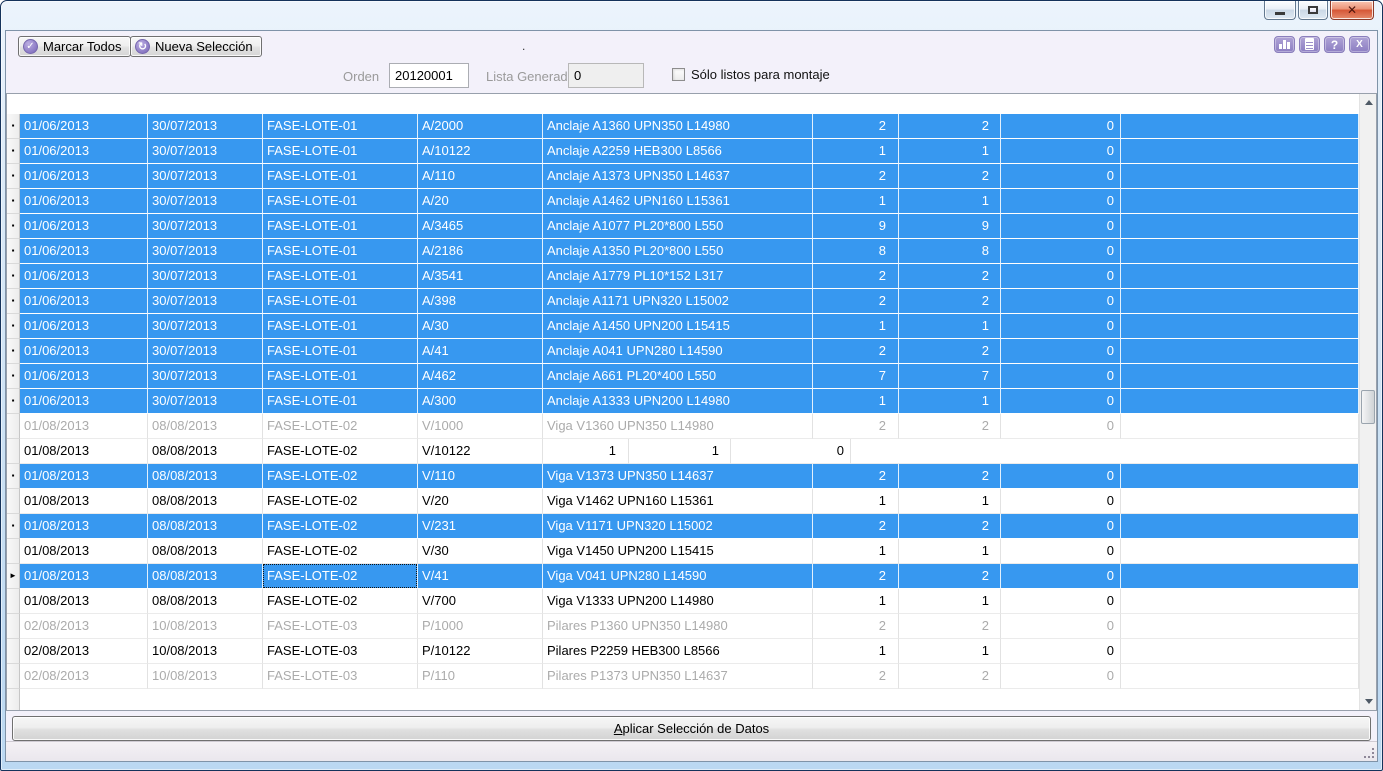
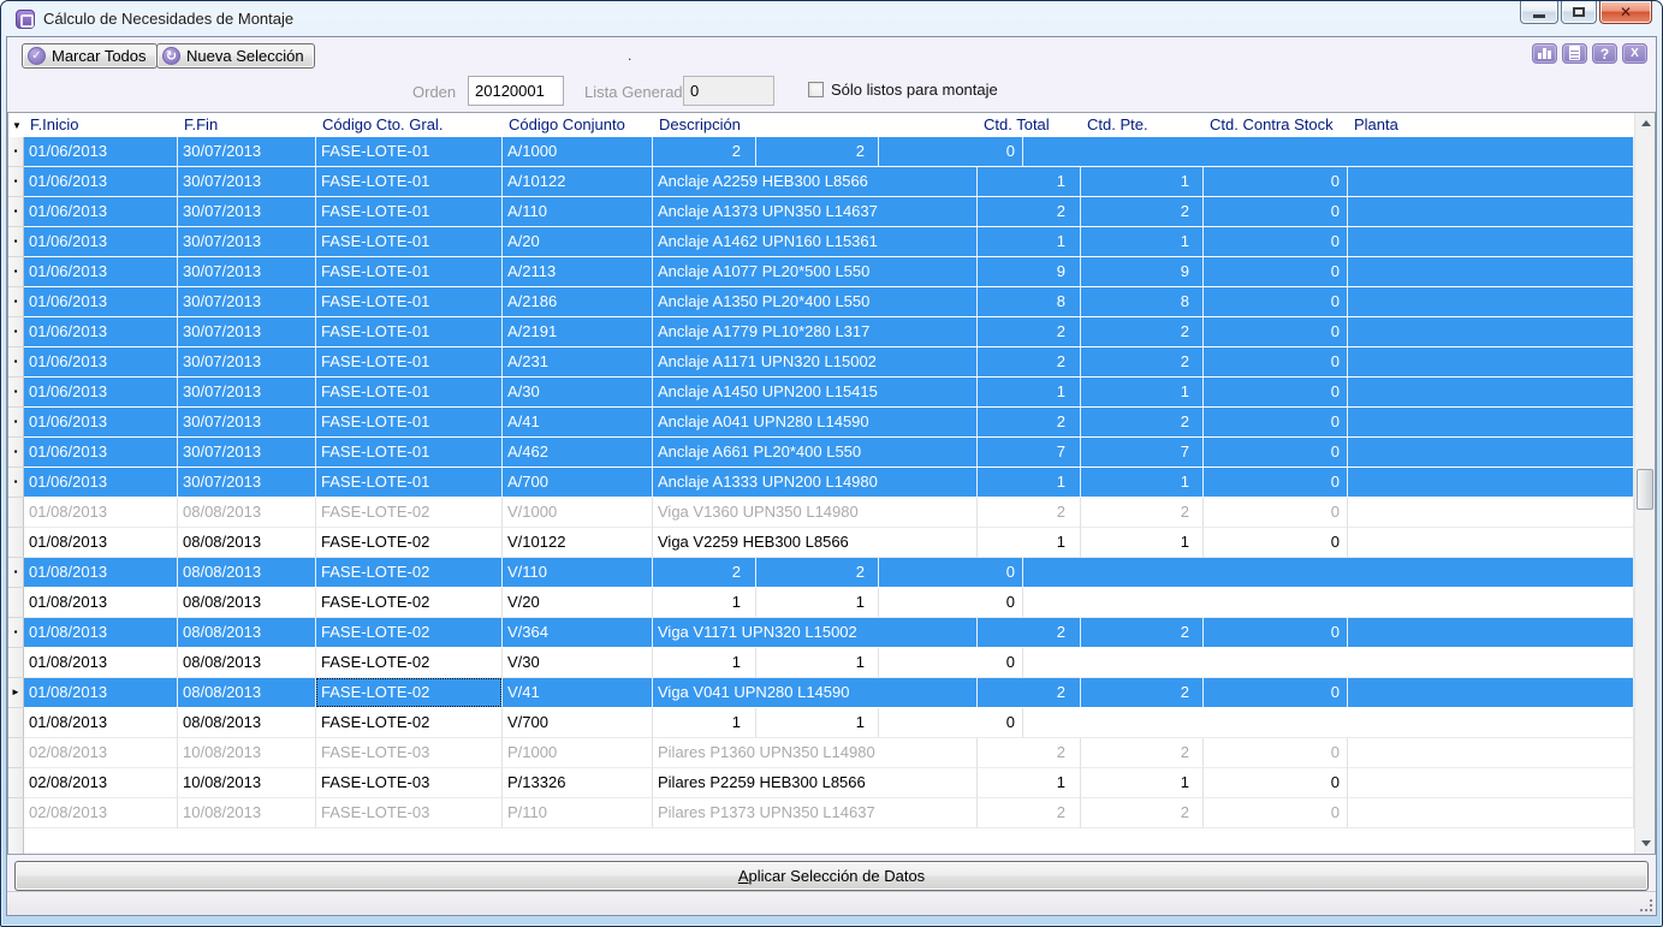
+ Cálculo de Necesidades de Montaje
  ✕
  Marcar Todos
  Nueva Selección
  .
  ?
  X
  Orden
  20120001
  Lista Generad
  0
  Sólo listos para montaje
+ ▼
+ F.Inicio
+ F.Fin
+ Código Cto. Gral.
+ Código Conjunto
+ Descripción
+ Ctd. Total
+ Ctd. Pte.
+ Ctd. Contra Stock
+ Planta
  ▪
  01/06/2013
  30/07/2013
  FASE-LOTE-01
- A/2000
+ A/1000
- Anclaje A1360 UPN350 L14980
  2
  2
  0
  ▪
  01/06/2013
  30/07/2013
  FASE-LOTE-01
  A/10122
  Anclaje A2259 HEB300 L8566
  1
  1
  0
  ▪
  01/06/2013
  30/07/2013
  FASE-LOTE-01
  A/110
  Anclaje A1373 UPN350 L14637
  2
  2
  0
  ▪
  01/06/2013
  30/07/2013
  FASE-LOTE-01
  A/20
  Anclaje A1462 UPN160 L15361
  1
  1
  0
  ▪
  01/06/2013
  30/07/2013
  FASE-LOTE-01
- A/3465
+ A/2113
- Anclaje A1077 PL20*800 L550
+ Anclaje A1077 PL20*500 L550
  9
  9
  0
  ▪
  01/06/2013
  30/07/2013
  FASE-LOTE-01
  A/2186
- Anclaje A1350 PL20*800 L550
+ Anclaje A1350 PL20*400 L550
  8
  8
  0
  ▪
  01/06/2013
  30/07/2013
  FASE-LOTE-01
- A/3541
+ A/2191
- Anclaje A1779 PL10*152 L317
+ Anclaje A1779 PL10*280 L317
  2
  2
  0
  ▪
  01/06/2013
  30/07/2013
  FASE-LOTE-01
- A/398
+ A/231
  Anclaje A1171 UPN320 L15002
  2
  2
  0
  ▪
  01/06/2013
  30/07/2013
  FASE-LOTE-01
  A/30
  Anclaje A1450 UPN200 L15415
  1
  1
  0
  ▪
  01/06/2013
  30/07/2013
  FASE-LOTE-01
  A/41
  Anclaje A041 UPN280 L14590
  2
  2
  0
  ▪
  01/06/2013
  30/07/2013
  FASE-LOTE-01
  A/462
  Anclaje A661 PL20*400 L550
  7
  7
  0
  ▪
  01/06/2013
  30/07/2013
  FASE-LOTE-01
- A/300
+ A/700
  Anclaje A1333 UPN200 L14980
  1
  1
  0
  01/08/2013
  08/08/2013
  FASE-LOTE-02
  V/1000
  Viga V1360 UPN350 L14980
  2
  2
  0
  01/08/2013
  08/08/2013
  FASE-LOTE-02
  V/10122
+ Viga V2259 HEB300 L8566
  1
  1
  0
  ▪
  01/08/2013
  08/08/2013
  FASE-LOTE-02
  V/110
- Viga V1373 UPN350 L14637
  2
  2
  0
  01/08/2013
  08/08/2013
  FASE-LOTE-02
  V/20
- Viga V1462 UPN160 L15361
  1
  1
  0
  ▪
  01/08/2013
  08/08/2013
  FASE-LOTE-02
- V/231
+ V/364
  Viga V1171 UPN320 L15002
  2
  2
  0
  01/08/2013
  08/08/2013
  FASE-LOTE-02
  V/30
- Viga V1450 UPN200 L15415
  1
  1
  0
  ►
  01/08/2013
  08/08/2013
  FASE-LOTE-02
  V/41
  Viga V041 UPN280 L14590
  2
  2
  0
  01/08/2013
  08/08/2013
  FASE-LOTE-02
  V/700
- Viga V1333 UPN200 L14980
  1
  1
  0
  02/08/2013
  10/08/2013
  FASE-LOTE-03
  P/1000
  Pilares P1360 UPN350 L14980
  2
  2
  0
  02/08/2013
  10/08/2013
  FASE-LOTE-03
- P/10122
+ P/13326
  Pilares P2259 HEB300 L8566
  1
  1
  0
  02/08/2013
  10/08/2013
  FASE-LOTE-03
  P/110
  Pilares P1373 UPN350 L14637
  2
  2
  0
  Aplicar Selección de Datos
